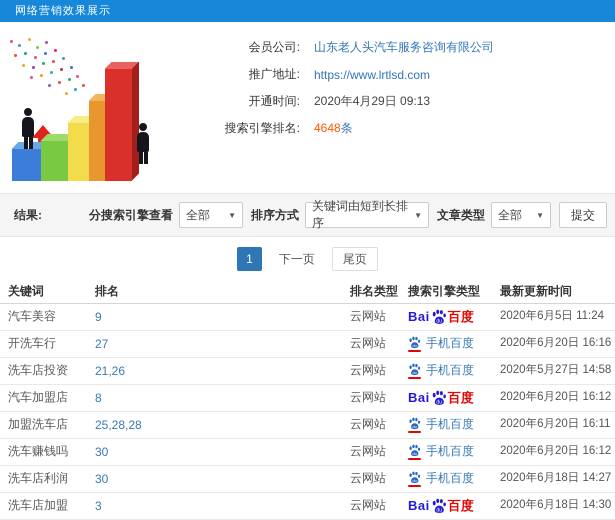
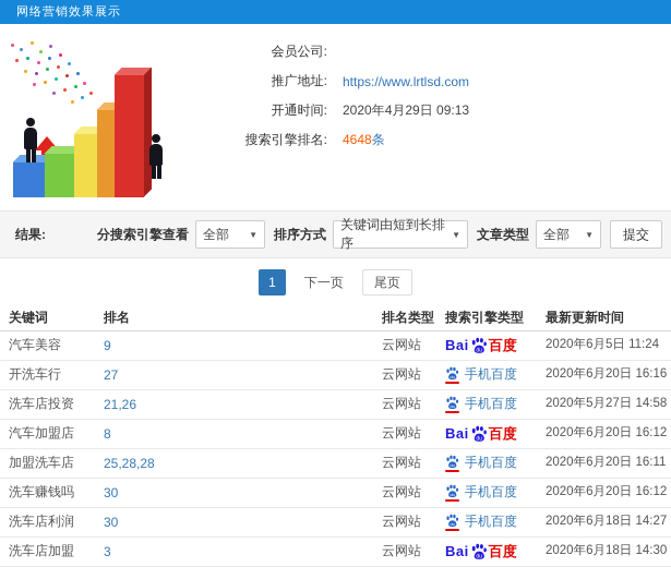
  网络营销效果展示
  会员公司:
- 山东老人头汽车服务咨询有限公司
  推广地址:
  https://www.lrtlsd.com
  开通时间:
  2020年4月29日 09:13
  搜索引擎排名:
  4648条
  结果:
  分搜索引擎查看
  全部
  ▼
  排序方式
  关键词由短到长排序
  ▼
  文章类型
  全部
  ▼
  提交
  1
  下一页
  尾页
  关键词	排名	排名类型	搜索引擎类型	最新更新时间
  汽车美容	9	云网站	Bai 百度	2020年6月5日 11:24
  开洗车行	27	云网站	手机百度	2020年6月20日 16:16
  洗车店投资	21,26	云网站	手机百度	2020年5月27日 14:58
  汽车加盟店	8	云网站	Bai 百度	2020年6月20日 16:12
  加盟洗车店	25,28,28	云网站	手机百度	2020年6月20日 16:11
  洗车赚钱吗	30	云网站	手机百度	2020年6月20日 16:12
  洗车店利润	30	云网站	手机百度	2020年6月18日 14:27
  洗车店加盟	3	云网站	Bai 百度	2020年6月18日 14:30
